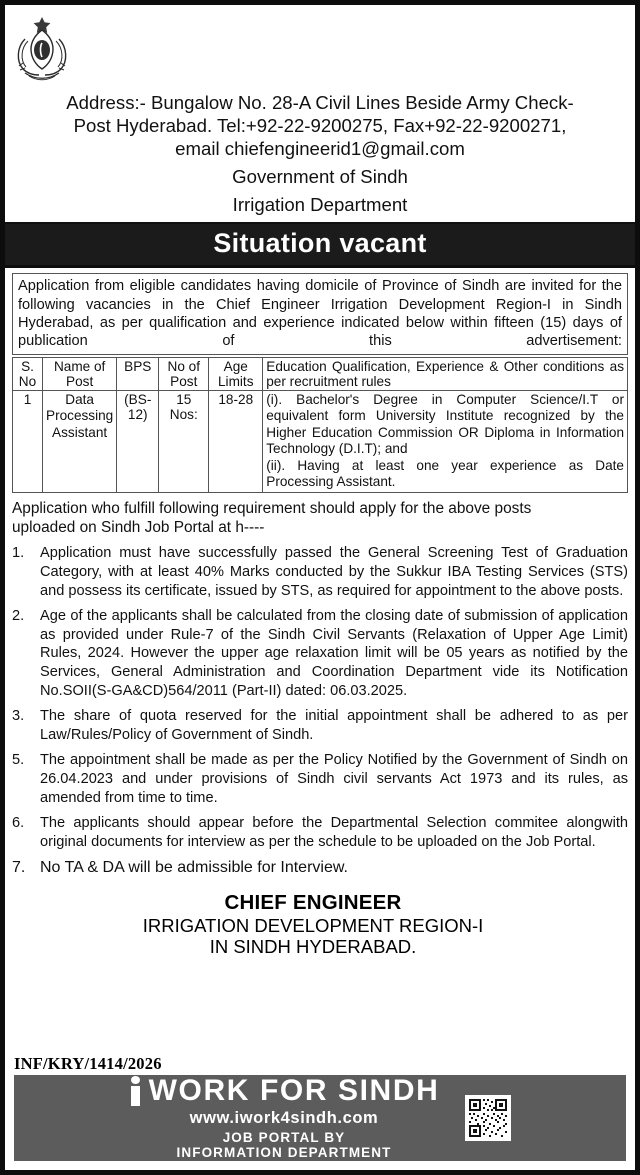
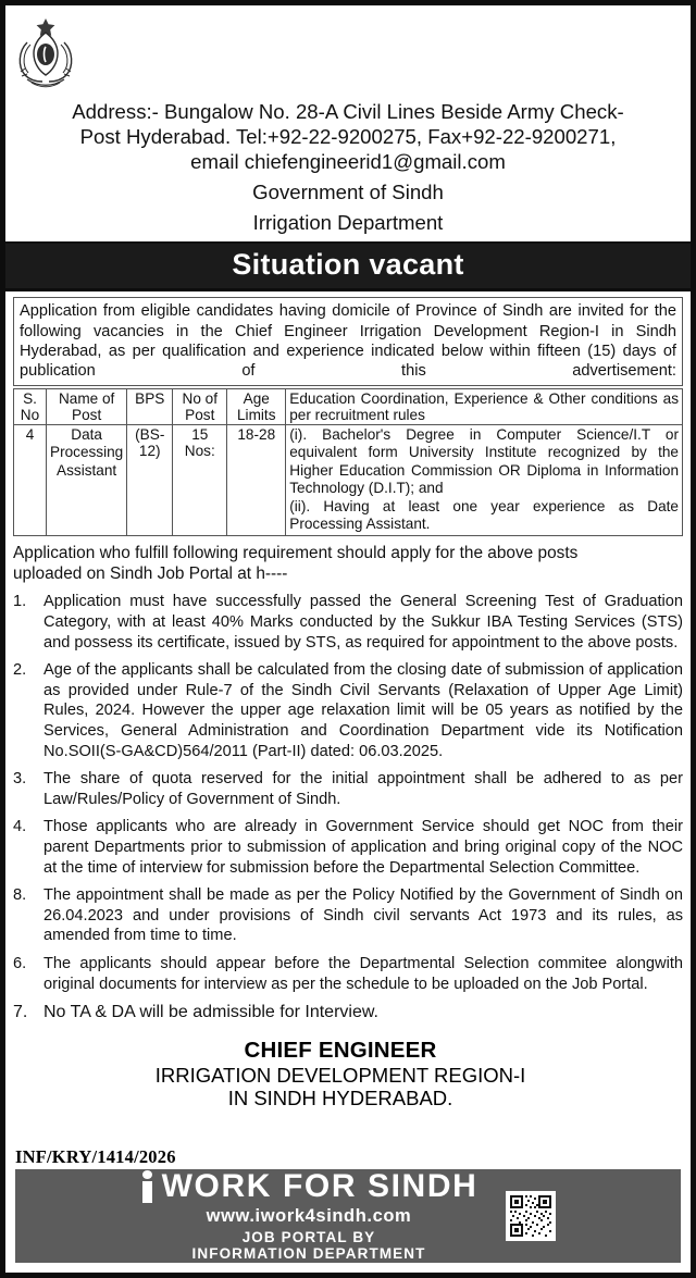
  Address:- Bungalow No. 28-A Civil Lines Beside Army Check-
  Post Hyderabad. Tel:+92-22-9200275, Fax+92-22-9200271,
  email chiefengineerid1@gmail.com
  Government of Sindh
  Irrigation Department
  Situation vacant
  Application from eligible candidates having domicile of Province of Sindh are invited for the following vacancies in the Chief Engineer Irrigation Development Region-I in Sindh Hyderabad, as per qualification and experience indicated below within fifteen (15) days of publication of this advertisement:
- S. No	Name of Post	BPS	No of Post	Age Limits	Education Qualification, Experience & Other conditions as per recruitment rules
+ S. No	Name of Post	BPS	No of Post	Age Limits	Education Coordination, Experience & Other conditions as per recruitment rules
- 1	Data Processing Assistant	(BS-12)	15 Nos:	18-28	(i). Bachelor's Degree in Computer Science/I.T or equivalent form University Institute recognized by the Higher Education Commission OR Diploma in Information Technology (D.I.T); and (ii). Having at least one year experience as Date Processing Assistant.
+ 4	Data Processing Assistant	(BS-12)	15 Nos:	18-28	(i). Bachelor's Degree in Computer Science/I.T or equivalent form University Institute recognized by the Higher Education Commission OR Diploma in Information Technology (D.I.T); and (ii). Having at least one year experience as Date Processing Assistant.
  Application who fulfill following requirement should apply for the above posts
  uploaded on Sindh Job Portal at h----
  1.
  Application must have successfully passed the General Screening Test of Graduation Category, with at least 40% Marks conducted by the Sukkur IBA Testing Services (STS) and possess its certificate, issued by STS, as required for appointment to the above posts.
  2.
  Age of the applicants shall be calculated from the closing date of submission of application as provided under Rule-7 of the Sindh Civil Servants (Relaxation of Upper Age Limit) Rules, 2024. However the upper age relaxation limit will be 05 years as notified by the Services, General Administration and Coordination Department vide its Notification No.SOII(S-GA&CD)564/2011 (Part-II) dated: 06.03.2025.
  3.
  The share of quota reserved for the initial appointment shall be adhered to as per Law/Rules/Policy of Government of Sindh.
+ 4.
+ Those applicants who are already in Government Service should get NOC from their parent Departments prior to submission of application and bring original copy of the NOC at the time of interview for submission before the Departmental Selection Committee.
- 5.
+ 8.
  The appointment shall be made as per the Policy Notified by the Government of Sindh on 26.04.2023 and under provisions of Sindh civil servants Act 1973 and its rules, as amended from time to time.
  6.
  The applicants should appear before the Departmental Selection commitee alongwith original documents for interview as per the schedule to be uploaded on the Job Portal.
  7.
  No TA & DA will be admissible for Interview.
  CHIEF ENGINEER
  IRRIGATION DEVELOPMENT REGION-I
  IN SINDH HYDERABAD.
  INF/KRY/1414/2026
  WORK FOR SINDH
  www.iwork4sindh.com
  JOB PORTAL BY
  INFORMATION DEPARTMENT
